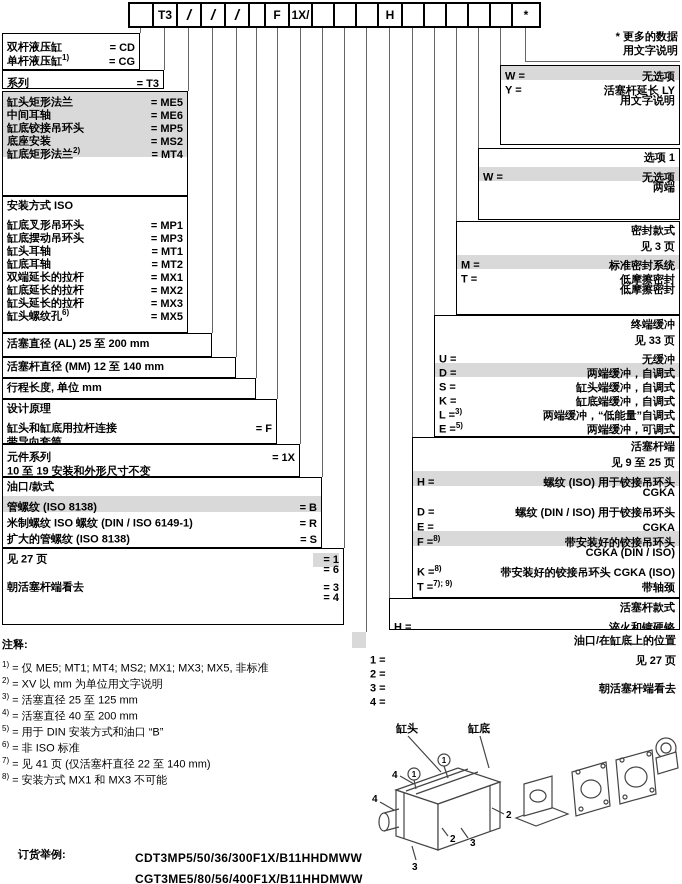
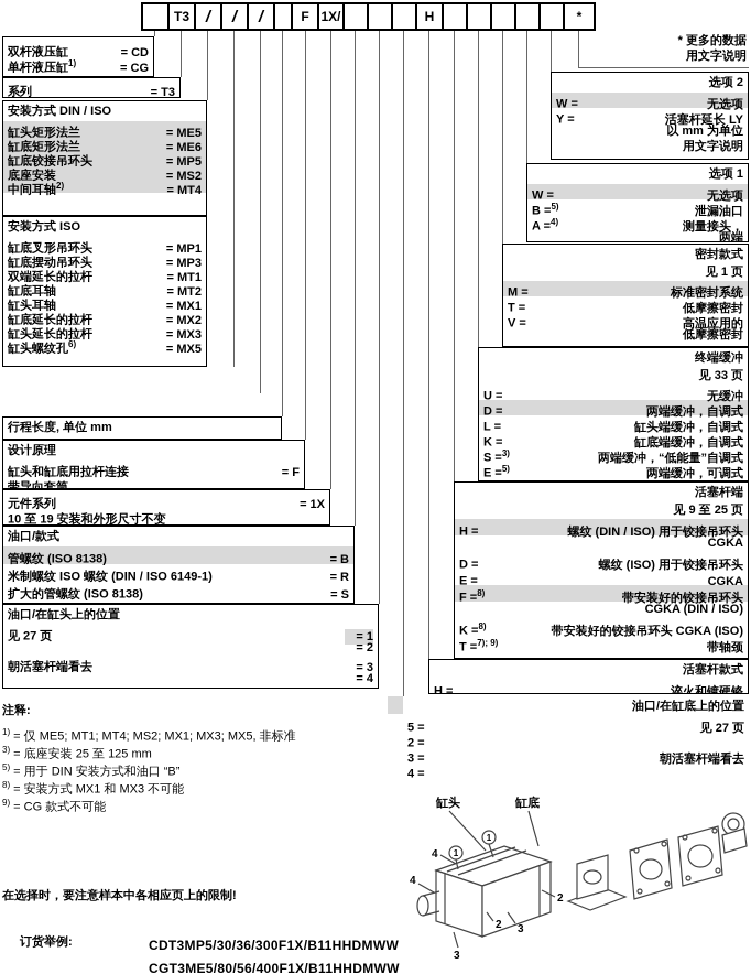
  T3
  /
  /
  /
  F
  1X/
  H
  *
  * 更多的数据
  用文字说明
  双杆液压缸
  = CD
  单杆液压缸1)
  = CG
  系列
  = T3
+ 安装方式 DIN / ISO
  缸头矩形法兰
  = ME5
- 中间耳轴
+ 缸底矩形法兰
  = ME6
  缸底铰接吊环头
  = MP5
  底座安装
  = MS2
- 缸底矩形法兰2)
+ 中间耳轴2)
  = MT4
  安装方式 ISO
  缸底叉形吊环头
  = MP1
  缸底摆动吊环头
  = MP3
- 缸头耳轴
+ 双端延长的拉杆
  = MT1
  缸底耳轴
  = MT2
- 双端延长的拉杆
+ 缸头耳轴
  = MX1
  缸底延长的拉杆
  = MX2
  缸头延长的拉杆
  = MX3
  缸头螺纹孔6)
  = MX5
- 活塞直径 (AL) 25 至 200 mm
- 活塞杆直径 (MM) 12 至 140 mm
  行程长度, 单位 mm
  设计原理
  缸头和缸底用拉杆连接
  = F
  带导向套筒
  元件系列
  = 1X
  10 至 19 安装和外形尺寸不变
  油口/款式
  管螺纹 (ISO 8138)
  = B
  米制螺纹 ISO 螺纹 (DIN / ISO 6149-1)
  = R
  扩大的管螺纹 (ISO 8138)
  = S
+ 油口/在缸头上的位置
  见 27 页
  = 1
- = 6
+ = 2
  朝活塞杆端看去
  = 3
  = 4
+ 选项 2
  W =
  无选项
  Y =
  活塞杆延长 LY
+ 以 mm 为单位
  用文字说明
  选项 1
  W =
  无选项
+ B =5)
+ 泄漏油口
+ A =4)
+ 测量接头，
  两端
  密封款式
- 见 3 页
+ 见 1 页
  M =
  标准密封系统
  T =
  低摩擦密封
+ V =
+ 高温应用的
  低摩擦密封
  终端缓冲
  见 33 页
  U =
  无缓冲
  D =
  两端缓冲，自调式
- S =
+ L =
  缸头端缓冲，自调式
  K =
  缸底端缓冲，自调式
- L =3)
+ S =3)
  两端缓冲，“低能量”自调式
  E =5)
  两端缓冲，可调式
  活塞杆端
  见 9 至 25 页
  H =
- 螺纹 (ISO) 用于铰接吊环头
+ 螺纹 (DIN / ISO) 用于铰接吊环头
  CGKA
  D =
- 螺纹 (DIN / ISO) 用于铰接吊环头
+ 螺纹 (ISO) 用于铰接吊环头
  E =
  CGKA
  F =8)
  带安装好的铰接吊环头
  CGKA (DIN / ISO)
  K =8)
  带安装好的铰接吊环头 CGKA (ISO)
  T =7); 9)
  带轴颈
  活塞杆款式
  H =
  淬火和镀硬铬
  油口/在缸底上的位置
- 1 =
+ 5 =
  见 27 页
  2 =
  3 =
  朝活塞杆端看去
  4 =
  注释:
  1) = 仅 ME5; MT1; MT4; MS2; MX1; MX3; MX5, 非标准
- 2) = XV 以 mm 为单位用文字说明
- 3) = 活塞直径 25 至 125 mm
+ 3) = 底座安装 25 至 125 mm
- 4) = 活塞直径 40 至 200 mm
  5) = 用于 DIN 安装方式和油口 “B”
- 6) = 非 ISO 标准
- 7) = 见 41 页 (仅活塞杆直径 22 至 140 mm)
  8) = 安装方式 MX1 和 MX3 不可能
+ 9) = CG 款式不可能
+ 在选择时，要注意样本中各相应页上的限制!
  订货举例:
- CDT3MP5/50/36/300F1X/B11HHDMWW
+ CDT3MP5/30/36/300F1X/B11HHDMWW
  CGT3ME5/80/56/400F1X/B11HHDMWW
  缸头
  缸底
  1
  1
  4
  4
  2
  2
  3
  3
